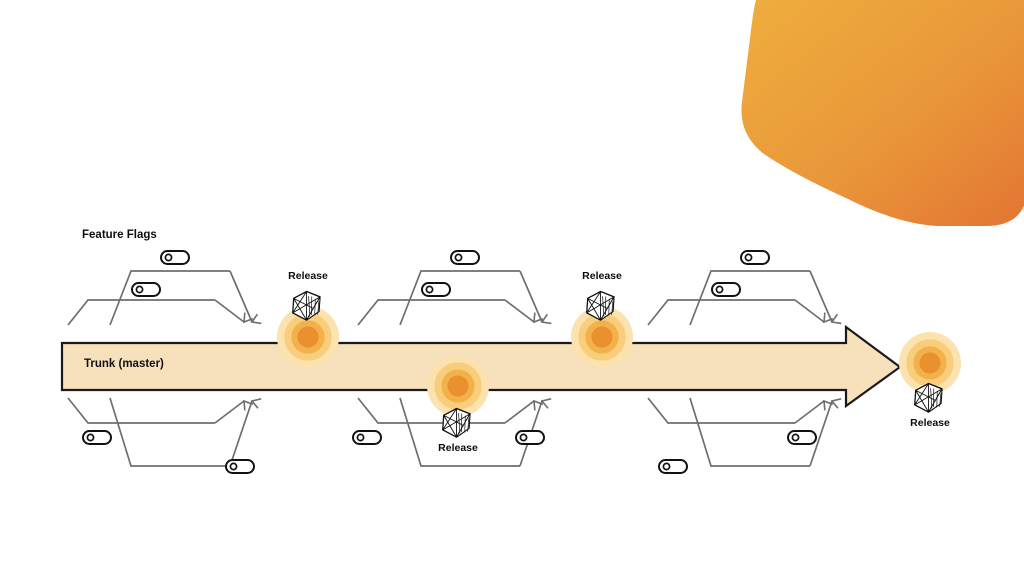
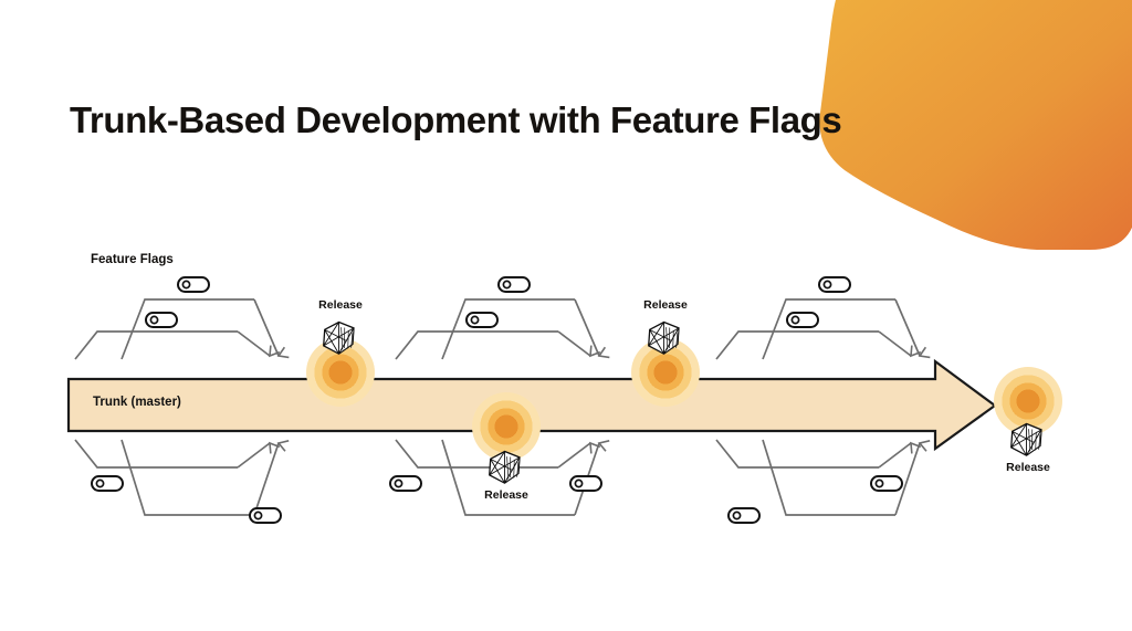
+ Trunk-Based Development with Feature Flags
  Feature Flags
  Trunk (master)
  Release
  Release
  Release
  Release
